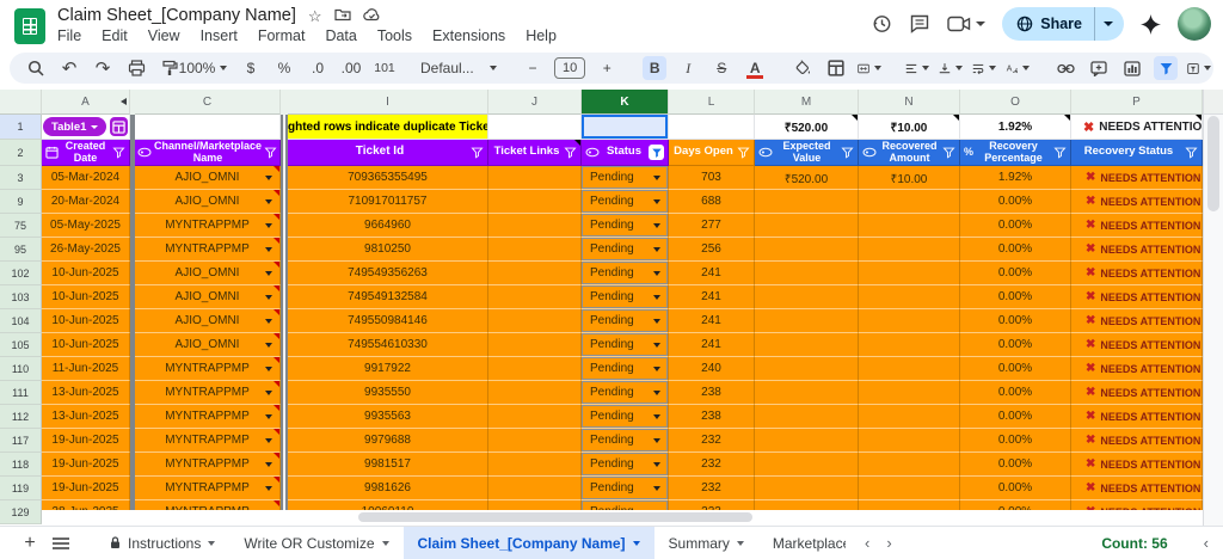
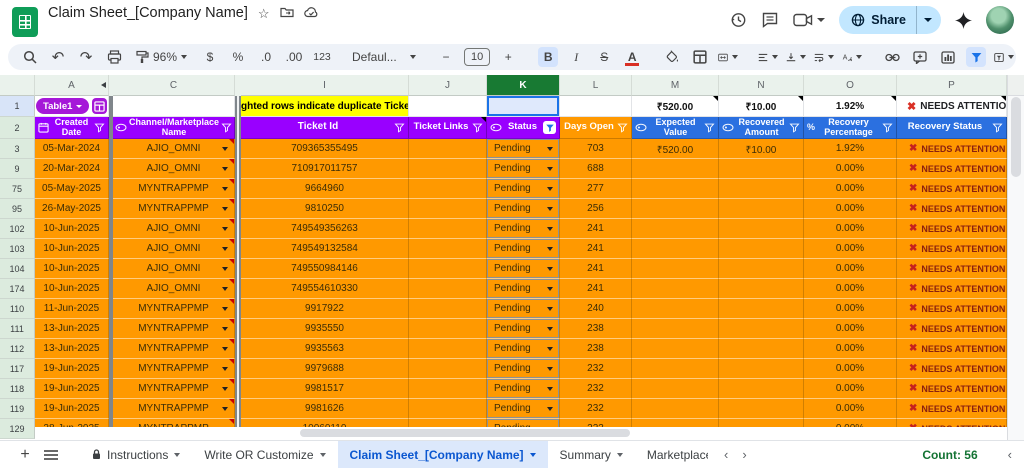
  Claim Sheet_[Company Name]
  ☆
- File
- Edit
- View
- Insert
- Format
- Data
- Tools
- Extensions
- Help
  Share
  ↶
  ↷
- 100%
+ 96%
  $
  %
  .0
  .00
- 101
+ 123
  Defaul...
  −
  10
  +
  B
  I
  S
  A
  A
  C
  I
  J
  K
  L
  M
  N
  O
  P
  1
  Table1
  ghted rows indicate duplicate Ticke
  ₹520.00
  ₹10.00
  1.92%
  ✖
  NEEDS ATTENTIO
  2
  Created Date
  Channel/Marketplace Name
  Ticket Id
  Ticket Links
  Status
  Days Open
  Expected Value
  Recovered Amount
  %
  Recovery Percentage
  Recovery Status
  3
  05-Mar-2024
  AJIO_OMNI
  709365355495
  Pending
  703
  ₹520.00
  ₹10.00
  1.92%
  ✖
  NEEDS ATTENTION
  9
  20-Mar-2024
  AJIO_OMNI
  710917011757
  Pending
  688
  0.00%
  ✖
  NEEDS ATTENTION
  75
  05-May-2025
  MYNTRAPPMP
  9664960
  Pending
  277
  0.00%
  ✖
  NEEDS ATTENTION
  95
  26-May-2025
  MYNTRAPPMP
  9810250
  Pending
  256
  0.00%
  ✖
  NEEDS ATTENTION
  102
  10-Jun-2025
  AJIO_OMNI
  749549356263
  Pending
  241
  0.00%
  ✖
  NEEDS ATTENTION
  103
  10-Jun-2025
  AJIO_OMNI
  749549132584
  Pending
  241
  0.00%
  ✖
  NEEDS ATTENTION
  104
  10-Jun-2025
  AJIO_OMNI
  749550984146
  Pending
  241
  0.00%
  ✖
  NEEDS ATTENTION
- 105
+ 174
  10-Jun-2025
  AJIO_OMNI
  749554610330
  Pending
  241
  0.00%
  ✖
  NEEDS ATTENTION
  110
  11-Jun-2025
  MYNTRAPPMP
  9917922
  Pending
  240
  0.00%
  ✖
  NEEDS ATTENTION
  111
  13-Jun-2025
  MYNTRAPPMP
  9935550
  Pending
  238
  0.00%
  ✖
  NEEDS ATTENTION
  112
  13-Jun-2025
  MYNTRAPPMP
  9935563
  Pending
  238
  0.00%
  ✖
  NEEDS ATTENTION
  117
  19-Jun-2025
  MYNTRAPPMP
  9979688
  Pending
  232
  0.00%
  ✖
  NEEDS ATTENTION
  118
  19-Jun-2025
  MYNTRAPPMP
  9981517
  Pending
  232
  0.00%
  ✖
  NEEDS ATTENTION
  119
  19-Jun-2025
  MYNTRAPPMP
  9981626
  Pending
  232
  0.00%
  ✖
  NEEDS ATTENTION
  129
  +
  Instructions
  Write OR Customize
  Claim Sheet_[Company Name]
  Summary
  ‹
  ›
  Count: 56
  ‹
